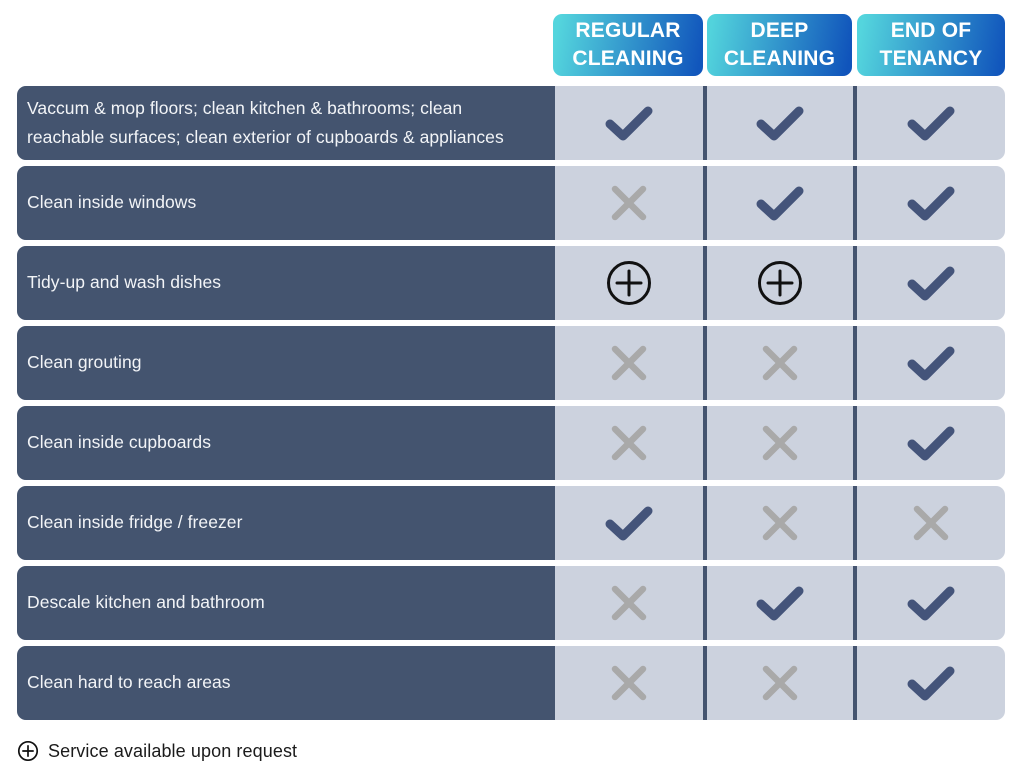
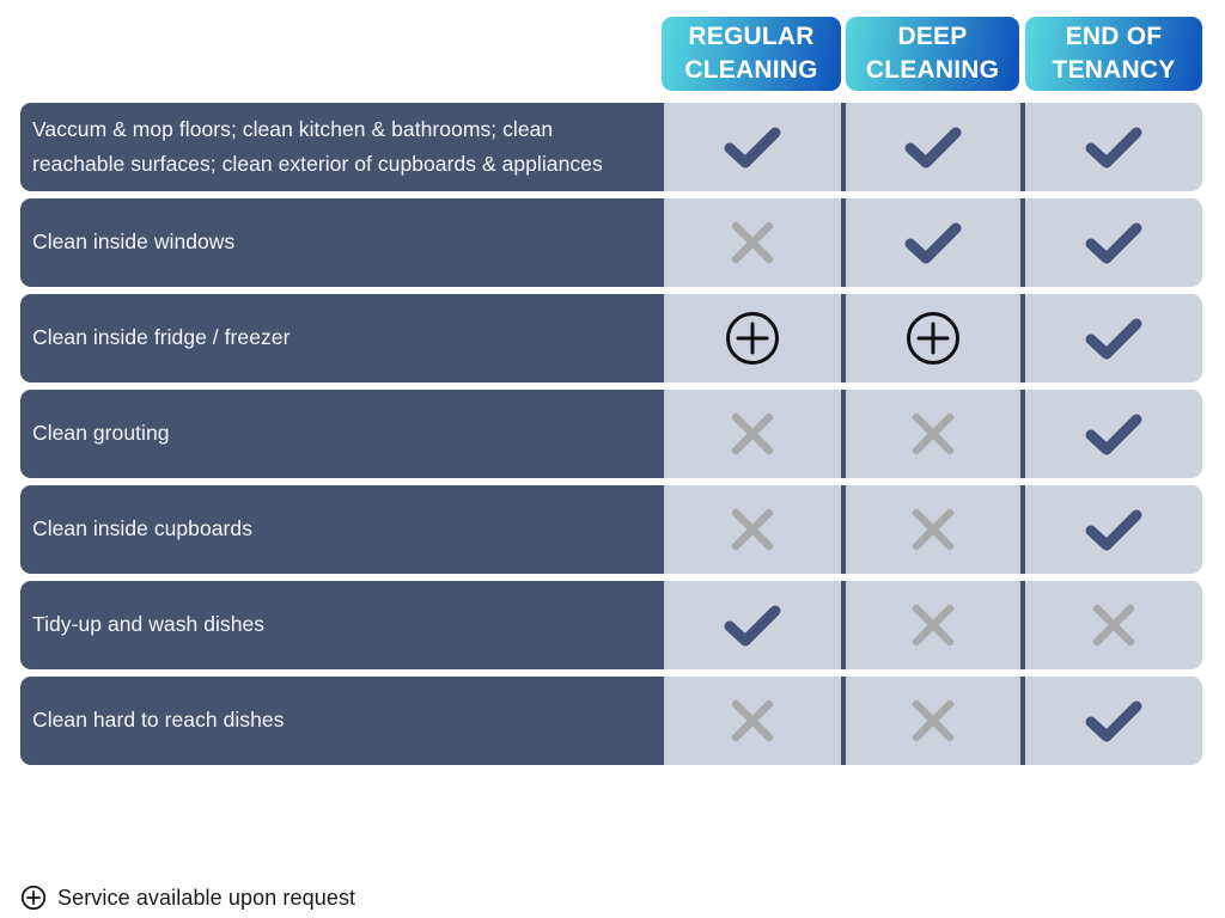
  REGULAR
  CLEANING
  DEEP
  CLEANING
  END OF
  TENANCY
  Vaccum & mop floors; clean kitchen & bathrooms; clean
  reachable surfaces; clean exterior of cupboards & appliances
  Clean inside windows
- Tidy-up and wash dishes
+ Clean inside fridge / freezer
  Clean grouting
  Clean inside cupboards
- Clean inside fridge / freezer
+ Tidy-up and wash dishes
- Descale kitchen and bathroom
- Clean hard to reach areas
+ Clean hard to reach dishes
  Service available upon request
